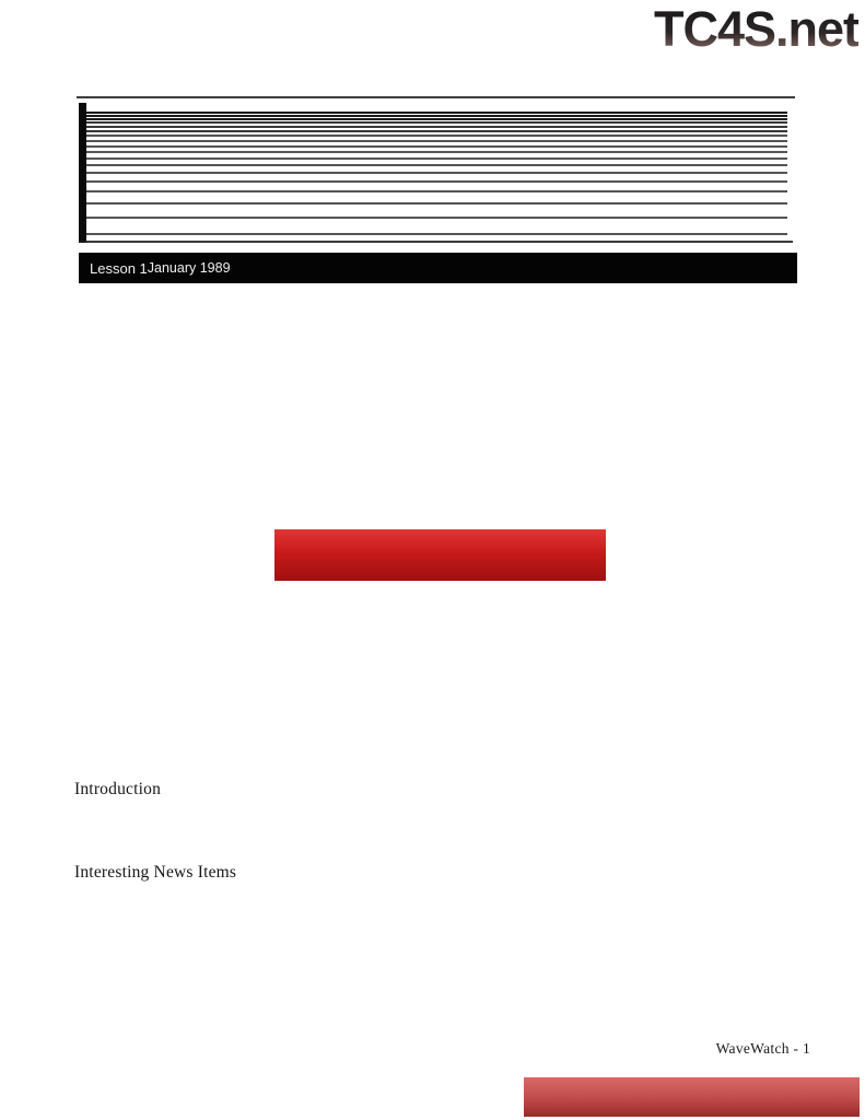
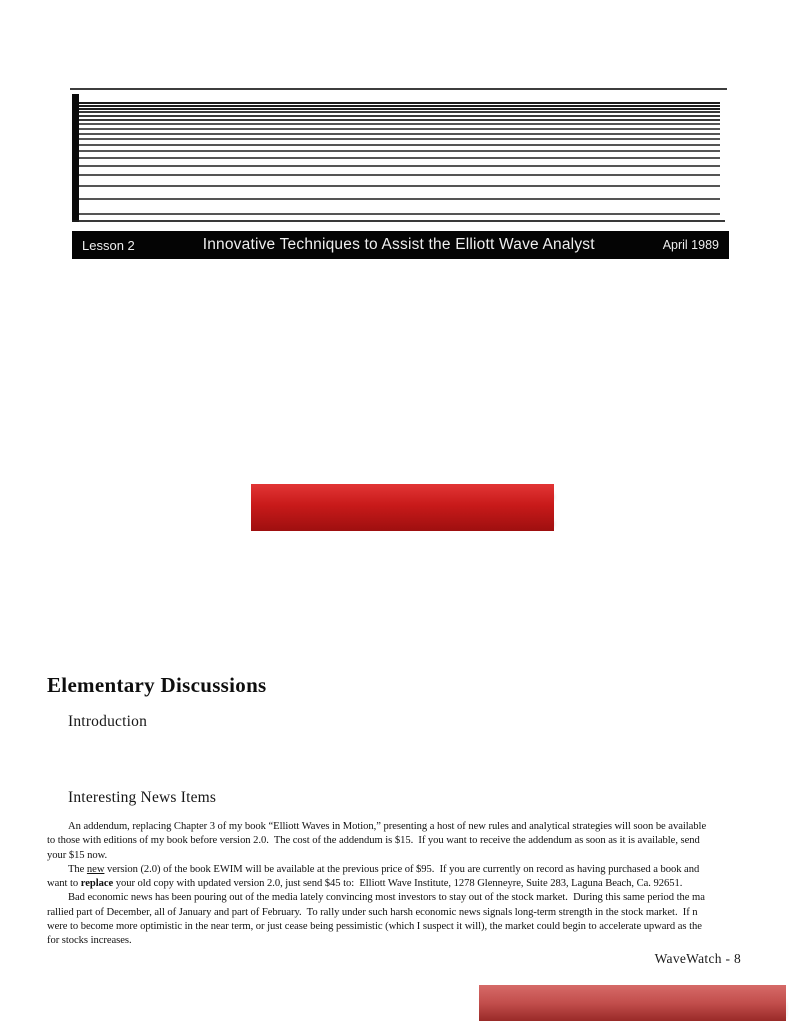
- TC4S.net
- Lesson 1
+ Lesson 2
+ Innovative Techniques to Assist the Elliott Wave Analyst
- January 1989
+ April 1989
  DLSUB.COM
+ Elementary Discussions
  Introduction
  Interesting News Items
+ An addendum, replacing Chapter 3 of my book “Elliott Waves in Motion,” presenting a host of new rules and analytical strategies will soon be available
+ to those with editions of my book before version 2.0. The cost of the addendum is $15. If you want to receive the addendum as soon as it is available, send
+ your $15 now.
+ The new version (2.0) of the book EWIM will be available at the previous price of $95. If you are currently on record as having purchased a book and
+ want to replace your old copy with updated version 2.0, just send $45 to: Elliott Wave Institute, 1278 Glenneyre, Suite 283, Laguna Beach, Ca. 92651.
+ Bad economic news has been pouring out of the media lately convincing most investors to stay out of the stock market. During this same period the ma
+ rallied part of December, all of January and part of February. To rally under such harsh economic news signals long-term strength in the stock market. If n
+ were to become more optimistic in the near term, or just cease being pessimistic (which I suspect it will), the market could begin to accelerate upward as the
+ for stocks increases.
- WaveWatch - 1
+ WaveWatch - 8
  TradersXtreme.com
